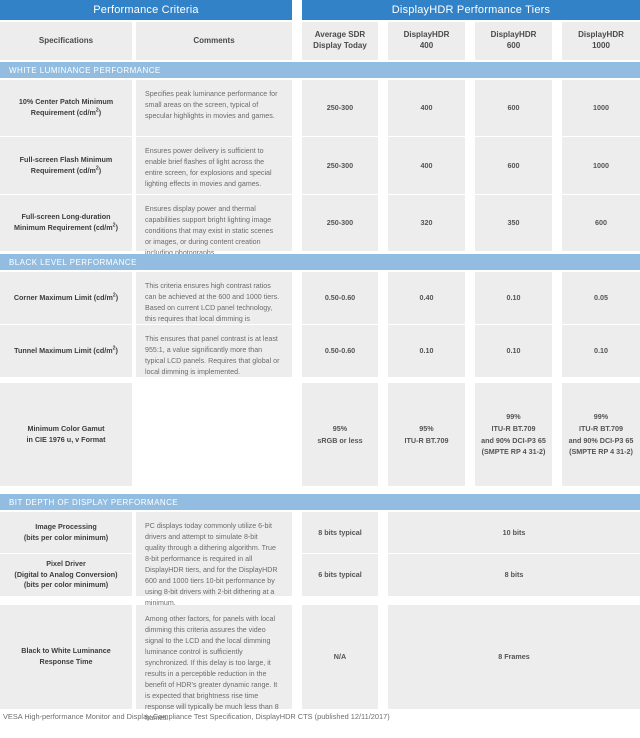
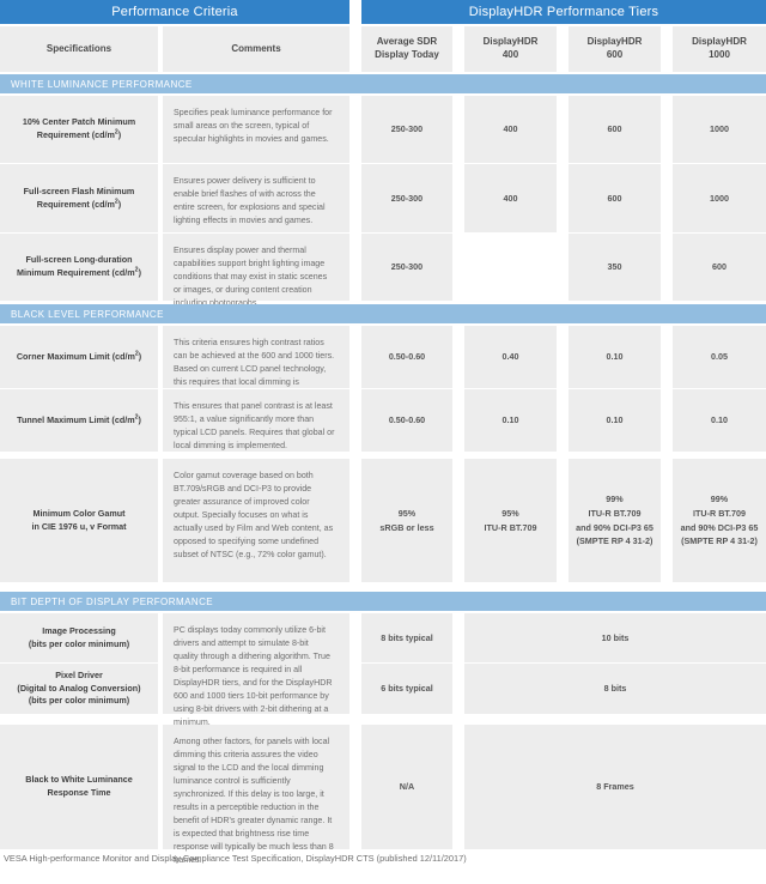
  Performance Criteria
  DisplayHDR Performance Tiers
  Specifications
  Comments
  Average SDR
  Display Today
  DisplayHDR
  400
  DisplayHDR
  600
  DisplayHDR
  1000
  WHITE LUMINANCE PERFORMANCE
  10% Center Patch Minimum
  Requirement (cd/m )
  Specifies peak luminance performance for small areas on the screen, typical of specular highlights in movies and games.
  250-300
  400
  600
  1000
  Full-screen Flash Minimum
  Requirement (cd/m )
- Ensures power delivery is sufficient to enable brief flashes of light across the entire screen, for explosions and special lighting effects in movies and games.
+ Ensures power delivery is sufficient to enable brief flashes of with across the entire screen, for explosions and special lighting effects in movies and games.
  250-300
  400
  600
  1000
  Full-screen Long-duration
  Minimum Requirement (cd/m )
  Ensures display power and thermal capabilities support bright lighting image conditions that may exist in static scenes or images, or during content creation
  250-300
- 320
  350
  600
  BLACK LEVEL PERFORMANCE
  Corner Maximum Limit (cd/m )
  This criteria ensures high contrast ratios can be achieved at the 600 and 1000 tiers. Based on current LCD panel technology, this requires that local dimming is
  0.50-0.60
  0.40
  0.10
  0.05
  Tunnel Maximum Limit (cd/m )
  This ensures that panel contrast is at least 955:1, a value significantly more than typical LCD panels. Requires that global or local dimming is implemented.
  0.50-0.60
  0.10
  0.10
  0.10
  Minimum Color Gamut
  in CIE 1976 u, v Format
+ Color gamut coverage based on both BT.709/sRGB and DCI-P3 to provide greater assurance of improved color output. Specially focuses on what is actually used by Film and Web content, as opposed to specifying some undefined subset of NTSC (e.g., 72% color gamut).
  95%
  sRGB or less
  95%
  ITU-R BT.709
  99%
  ITU-R BT.709
  and 90% DCI-P3 65
  (SMPTE RP 4 31-2)
  99%
  ITU-R BT.709
  and 90% DCI-P3 65
  (SMPTE RP 4 31-2)
  BIT DEPTH OF DISPLAY PERFORMANCE
  PC displays today commonly utilize 6-bit drivers and attempt to simulate 8-bit quality through a dithering algorithm. True 8-bit performance is required in all DisplayHDR tiers, and for the DisplayHDR 600 and 1000 tiers 10-bit performance by using 8-bit drivers with 2-bit dithering at a minimum.
  Image Processing
  (bits per color minimum)
  8 bits typical
  10 bits
  Pixel Driver
  (Digital to Analog Conversion)
  (bits per color minimum)
  6 bits typical
  8 bits
  Black to White Luminance
  Response Time
  Among other factors, for panels with local dimming this criteria assures the video signal to the LCD and the local dimming luminance control is sufficiently synchronized. If this delay is too large, it results in a perceptible reduction in the benefit of HDR's greater dynamic range. It is expected that brightness rise time response will typically be much less than 8 frames.
  N/A
  8 Frames
  VESA High-performance Monitor and Display Compliance Test Specification, DisplayHDR CTS (published 12/11/2017)
